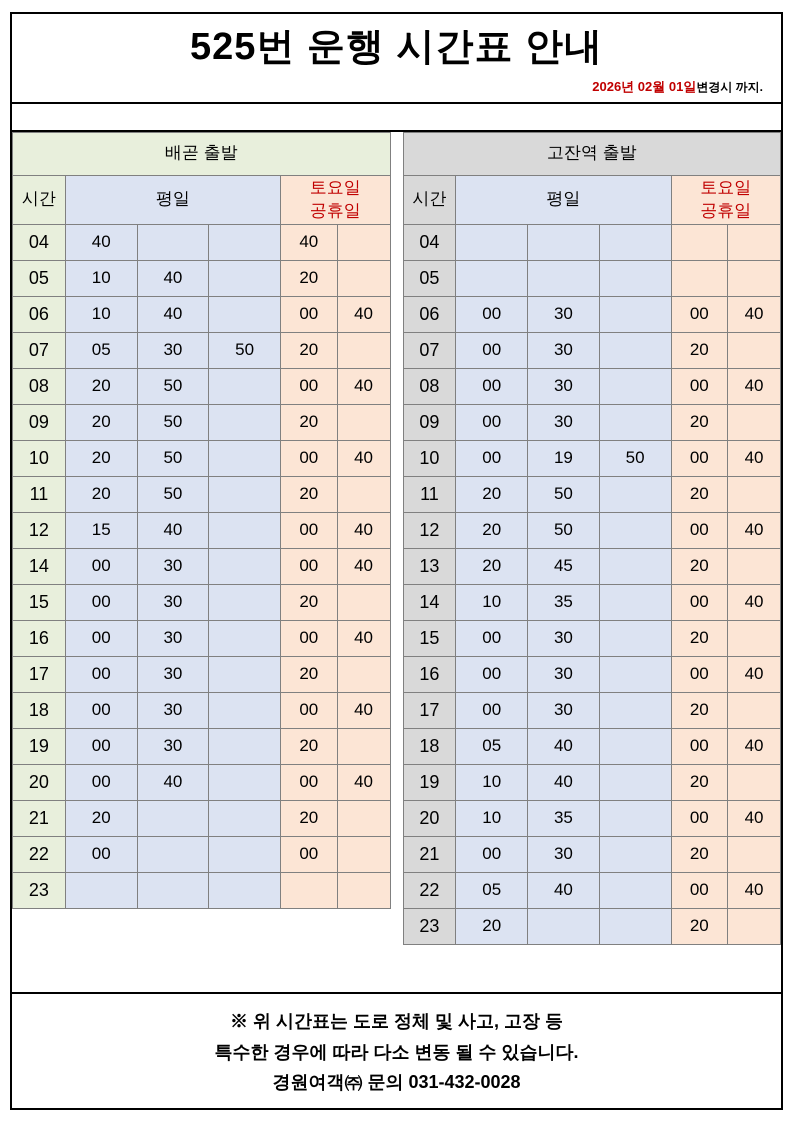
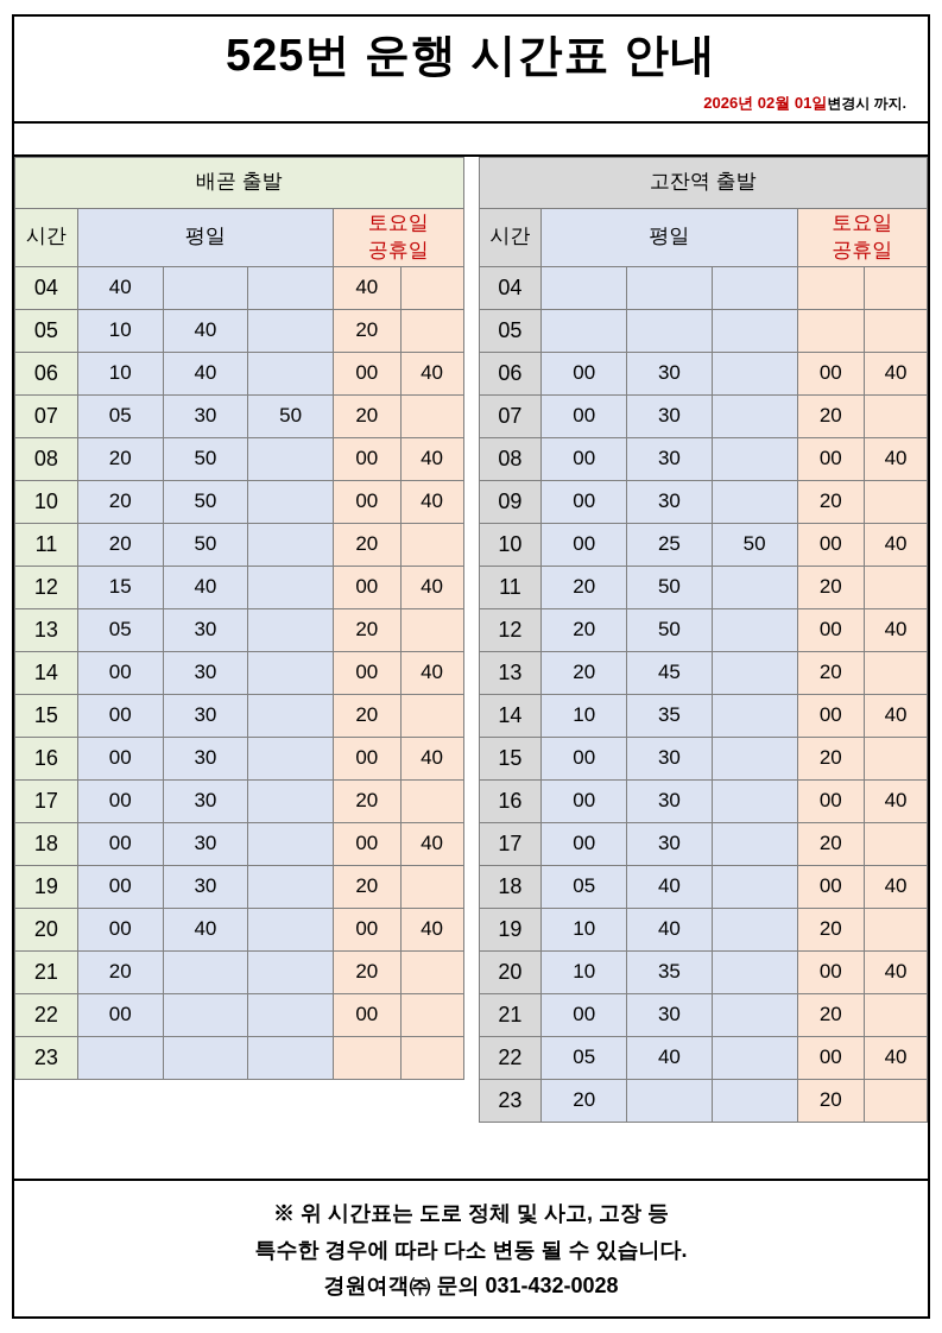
  525번 운행 시간표 안내
  2026년 02월 01일변경시 까지.
  배곧 출발
  시간	평일	토요일 공휴일
  04	40			40
  05	10	40		20
  06	10	40		00	40
  07	05	30	50	20
  08	20	50		00	40
- 09	20	50		20
  10	20	50		00	40
  11	20	50		20
  12	15	40		00	40
+ 13	05	30		20
  14	00	30		00	40
  15	00	30		20
  16	00	30		00	40
  17	00	30		20
  18	00	30		00	40
  19	00	30		20
  20	00	40		00	40
  21	20			20
  22	00			00
  23
  고잔역 출발
  시간	평일	토요일 공휴일
  04
  05
  06	00	30		00	40
  07	00	30		20
  08	00	30		00	40
  09	00	30		20
- 10	00	19	50	00	40
+ 10	00	25	50	00	40
  11	20	50		20
  12	20	50		00	40
  13	20	45		20
  14	10	35		00	40
  15	00	30		20
  16	00	30		00	40
  17	00	30		20
  18	05	40		00	40
  19	10	40		20
  20	10	35		00	40
  21	00	30		20
  22	05	40		00	40
  23	20			20
  ※ 위 시간표는 도로 정체 및 사고, 고장 등
  특수한 경우에 따라 다소 변동 될 수 있습니다.
  경원여객㈜ 문의 031-432-0028
